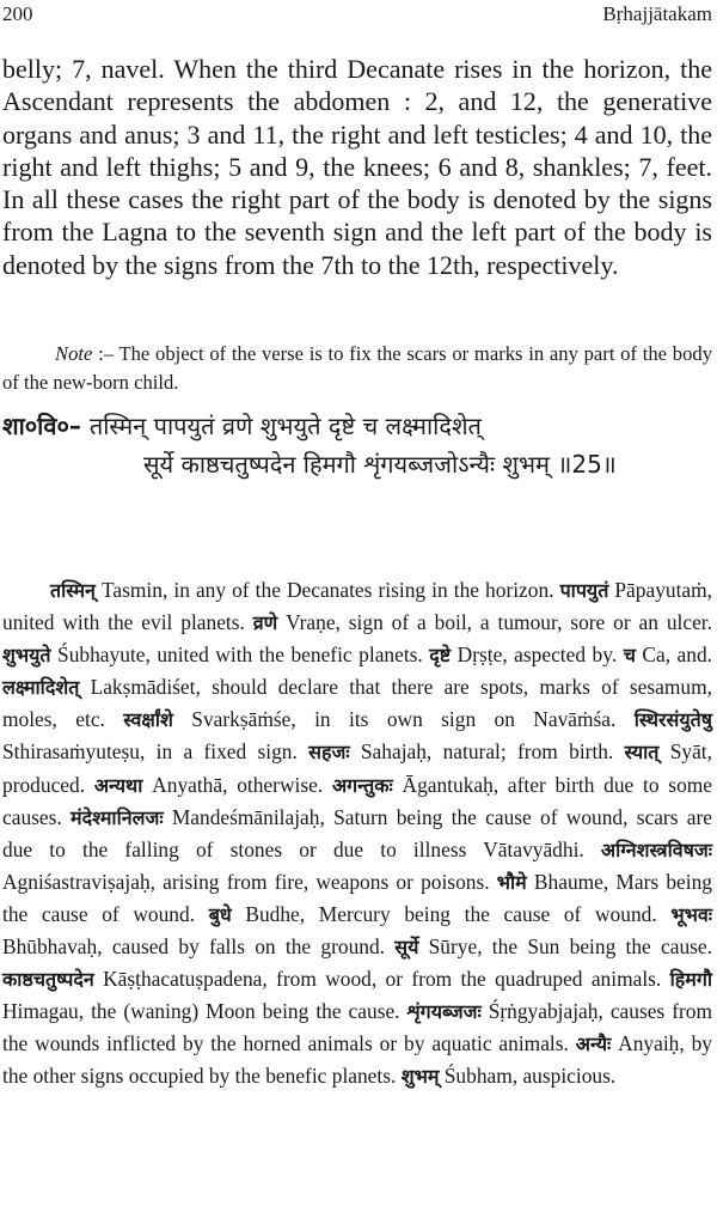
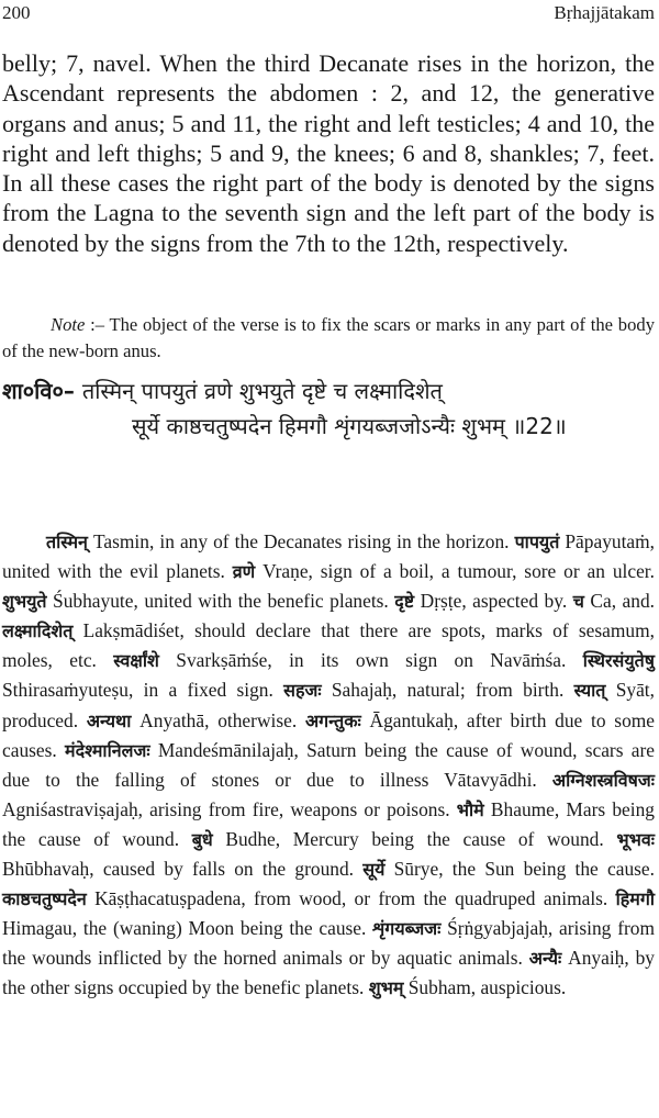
  200
  Bṛhajjātakam
- belly; 7, navel. When the third Decanate rises in the horizon, the Ascendant represents the abdomen : 2, and 12, the generative organs and anus; 3 and 11, the right and left testicles; 4 and 10, the right and left thighs; 5 and 9, the knees; 6 and 8, shankles; 7, feet. In all these cases the right part of the body is denoted by the signs from the Lagna to the seventh sign and the left part of the body is denoted by the signs from the 7th to the 12th, respectively.
+ belly; 7, navel. When the third Decanate rises in the horizon, the Ascendant represents the abdomen : 2, and 12, the generative organs and anus; 5 and 11, the right and left testicles; 4 and 10, the right and left thighs; 5 and 9, the knees; 6 and 8, shankles; 7, feet. In all these cases the right part of the body is denoted by the signs from the Lagna to the seventh sign and the left part of the body is denoted by the signs from the 7th to the 12th, respectively.
- Note :– The object of the verse is to fix the scars or marks in any part of the body of the new-born child.
+ Note :– The object of the verse is to fix the scars or marks in any part of the body of the new-born anus.
  शा०वि०– तस्मिन् पापयुतं व्रणे शुभयुते दृष्टे च लक्ष्मादिशेत्
- सूर्ये काष्ठचतुष्पदेन हिमगौ शृंगयब्जजोऽन्यैः शुभम् ॥25॥
+ सूर्ये काष्ठचतुष्पदेन हिमगौ शृंगयब्जजोऽन्यैः शुभम् ॥22॥
- तस्मिन् Tasmin, in any of the Decanates rising in the horizon. पापयुतं Pāpayutaṁ, united with the evil planets. व्रणे Vraṇe, sign of a boil, a tumour, sore or an ulcer. शुभयुते Śubhayute, united with the benefic planets. दृष्टे Dṛṣṭe, aspected by. च Ca, and. लक्ष्मादिशेत् Lakṣmādiśet, should declare that there are spots, marks of sesamum, moles, etc. स्वर्क्षांशे Svarkṣāṁśe, in its own sign on Navāṁśa. स्थिरसंयुतेषु Sthirasaṁyuteṣu, in a fixed sign. सहजः Sahajaḥ, natural; from birth. स्यात् Syāt, produced. अन्यथा Anyathā, otherwise. अगन्तुकः Āgantukaḥ, after birth due to some causes. मंदेश्मानिलजः Mandeśmānilajaḥ, Saturn being the cause of wound, scars are due to the falling of stones or due to illness Vātavyādhi. अग्निशस्त्रविषजः Agniśastraviṣajaḥ, arising from fire, weapons or poisons. भौमे Bhaume, Mars being the cause of wound. बुधे Budhe, Mercury being the cause of wound. भूभवः Bhūbhavaḥ, caused by falls on the ground. सूर्ये Sūrye, the Sun being the cause. काष्ठचतुष्पदेन Kāṣṭhacatuṣpadena, from wood, or from the quadruped animals. हिमगौ Himagau, the (waning) Moon being the cause. शृंगयब्जजः Śṛṅgyabjajaḥ, causes from the wounds inflicted by the horned animals or by aquatic animals. अन्यैः Anyaiḥ, by the other signs occupied by the benefic planets. शुभम् Śubham, auspicious.
+ तस्मिन् Tasmin, in any of the Decanates rising in the horizon. पापयुतं Pāpayutaṁ, united with the evil planets. व्रणे Vraṇe, sign of a boil, a tumour, sore or an ulcer. शुभयुते Śubhayute, united with the benefic planets. दृष्टे Dṛṣṭe, aspected by. च Ca, and. लक्ष्मादिशेत् Lakṣmādiśet, should declare that there are spots, marks of sesamum, moles, etc. स्वर्क्षांशे Svarkṣāṁśe, in its own sign on Navāṁśa. स्थिरसंयुतेषु Sthirasaṁyuteṣu, in a fixed sign. सहजः Sahajaḥ, natural; from birth. स्यात् Syāt, produced. अन्यथा Anyathā, otherwise. अगन्तुकः Āgantukaḥ, after birth due to some causes. मंदेश्मानिलजः Mandeśmānilajaḥ, Saturn being the cause of wound, scars are due to the falling of stones or due to illness Vātavyādhi. अग्निशस्त्रविषजः Agniśastraviṣajaḥ, arising from fire, weapons or poisons. भौमे Bhaume, Mars being the cause of wound. बुधे Budhe, Mercury being the cause of wound. भूभवः Bhūbhavaḥ, caused by falls on the ground. सूर्ये Sūrye, the Sun being the cause. काष्ठचतुष्पदेन Kāṣṭhacatuṣpadena, from wood, or from the quadruped animals. हिमगौ Himagau, the (waning) Moon being the cause. शृंगयब्जजः Śṛṅgyabjajaḥ, arising from the wounds inflicted by the horned animals or by aquatic animals. अन्यैः Anyaiḥ, by the other signs occupied by the benefic planets. शुभम् Śubham, auspicious.
